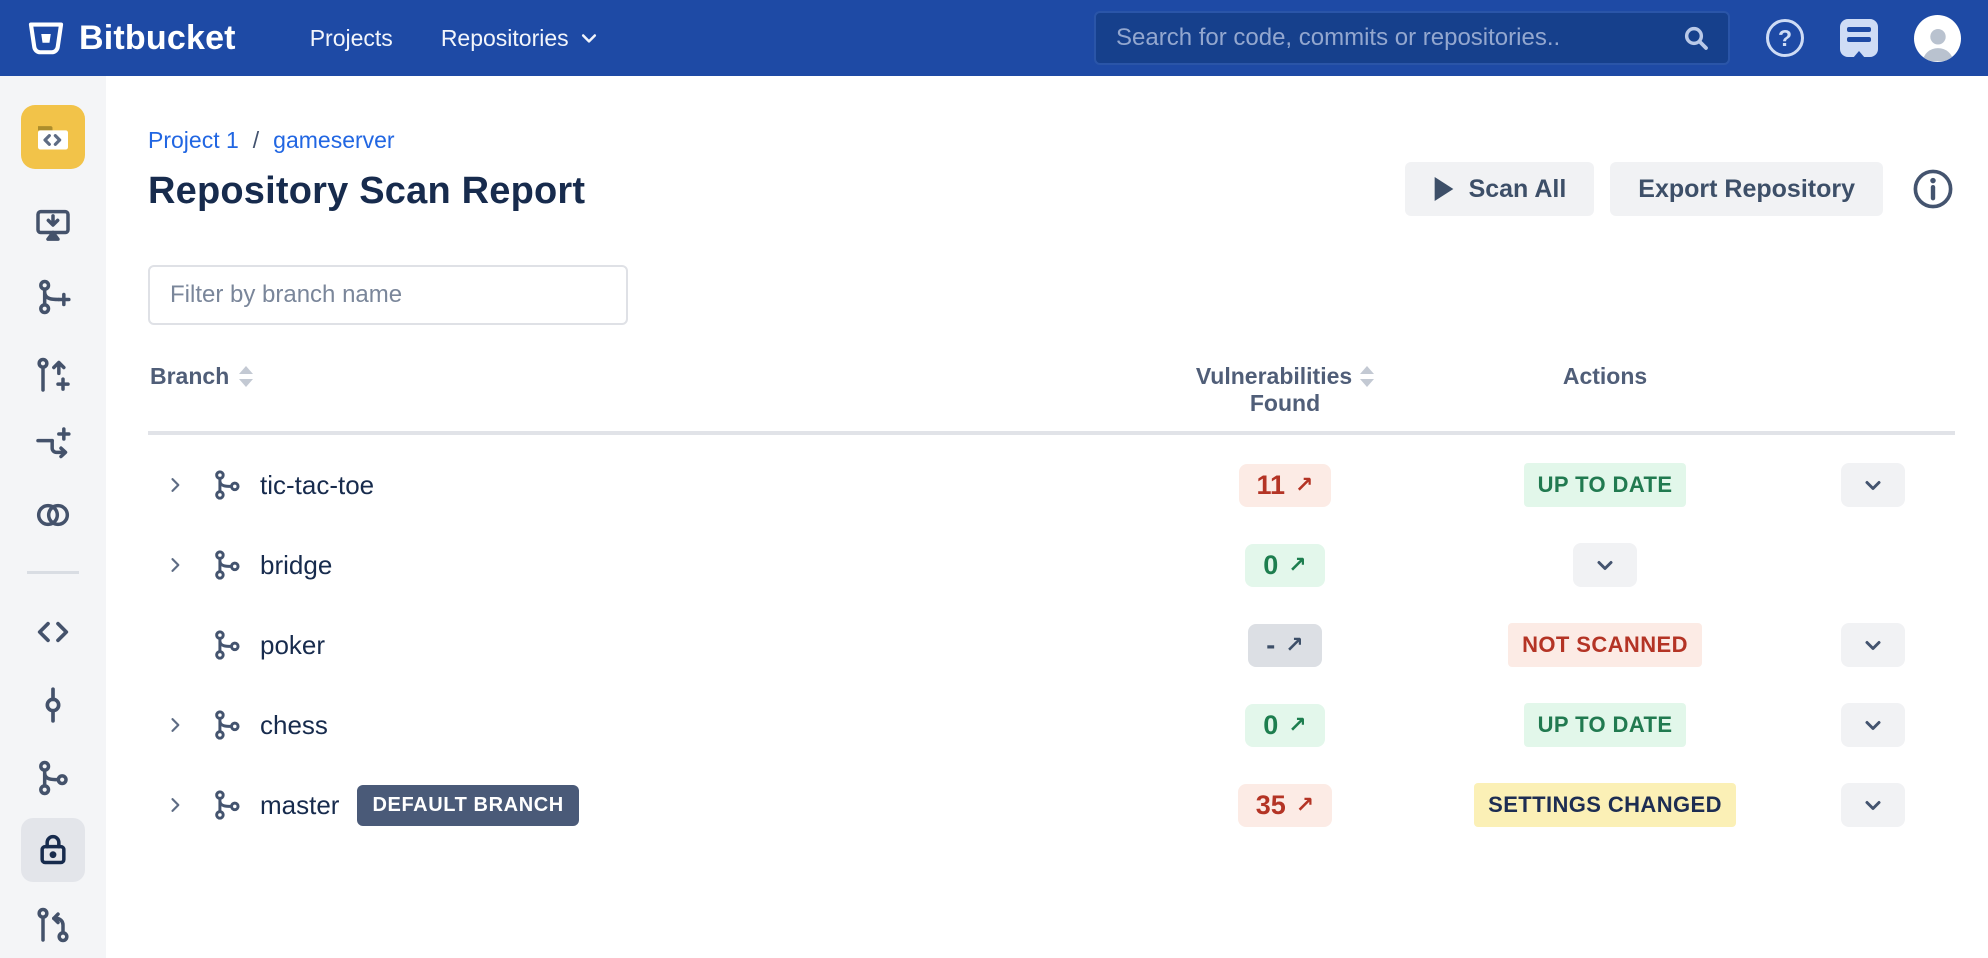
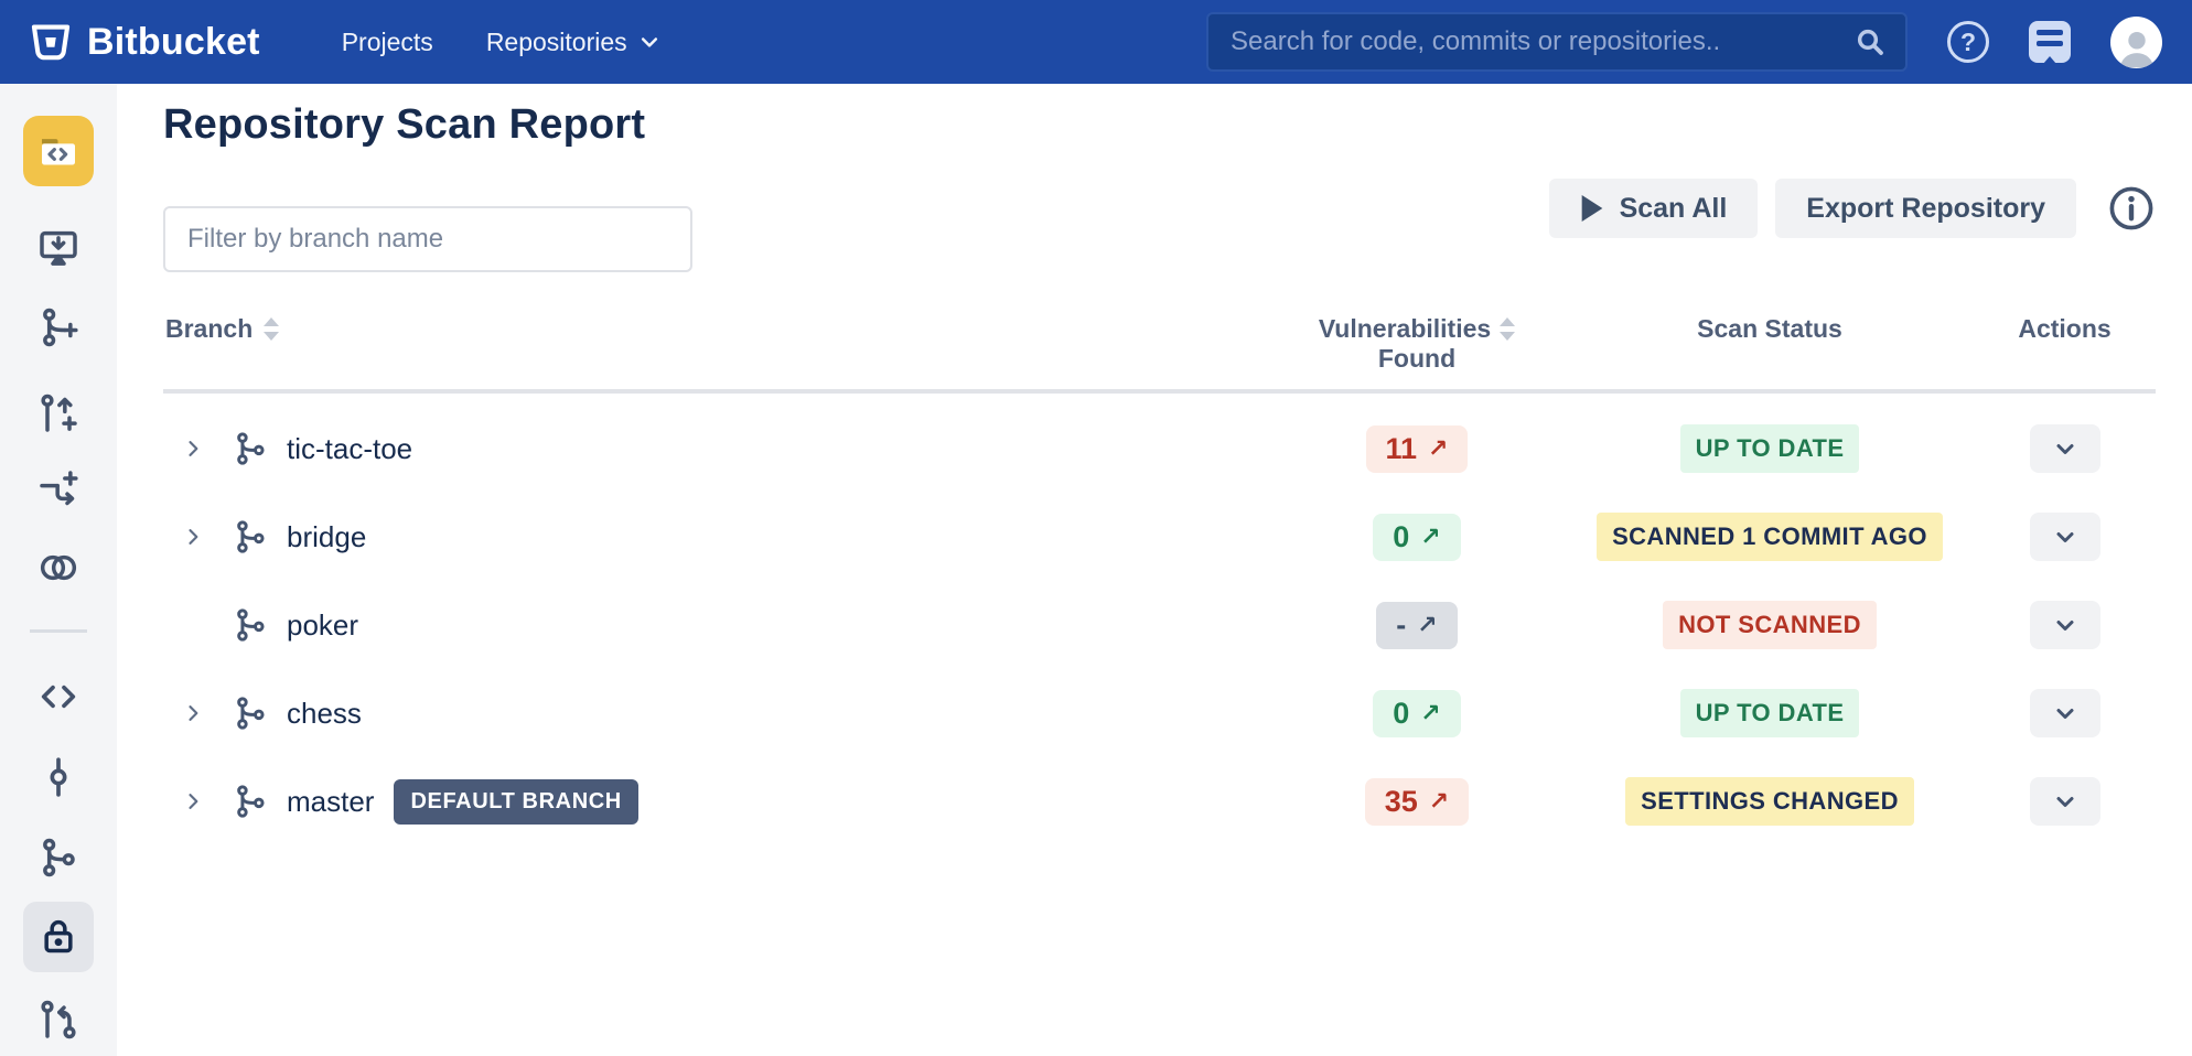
  Bitbucket
  Projects
  Repositories
  Search for code, commits or repositories..
  ?
- Project 1
- /
- gameserver
  Repository Scan Report
  Scan All
  Export Repository
  Filter by branch name
  Branch
  Vulnerabilities
  Found
+ Scan Status
  Actions
  tic-tac-toe
  11
  ↗
  UP TO DATE
  bridge
  0
  ↗
+ SCANNED 1 COMMIT AGO
  poker
  -
  ↗
  NOT SCANNED
  chess
  0
  ↗
  UP TO DATE
  master
  DEFAULT BRANCH
  35
  ↗
  SETTINGS CHANGED
